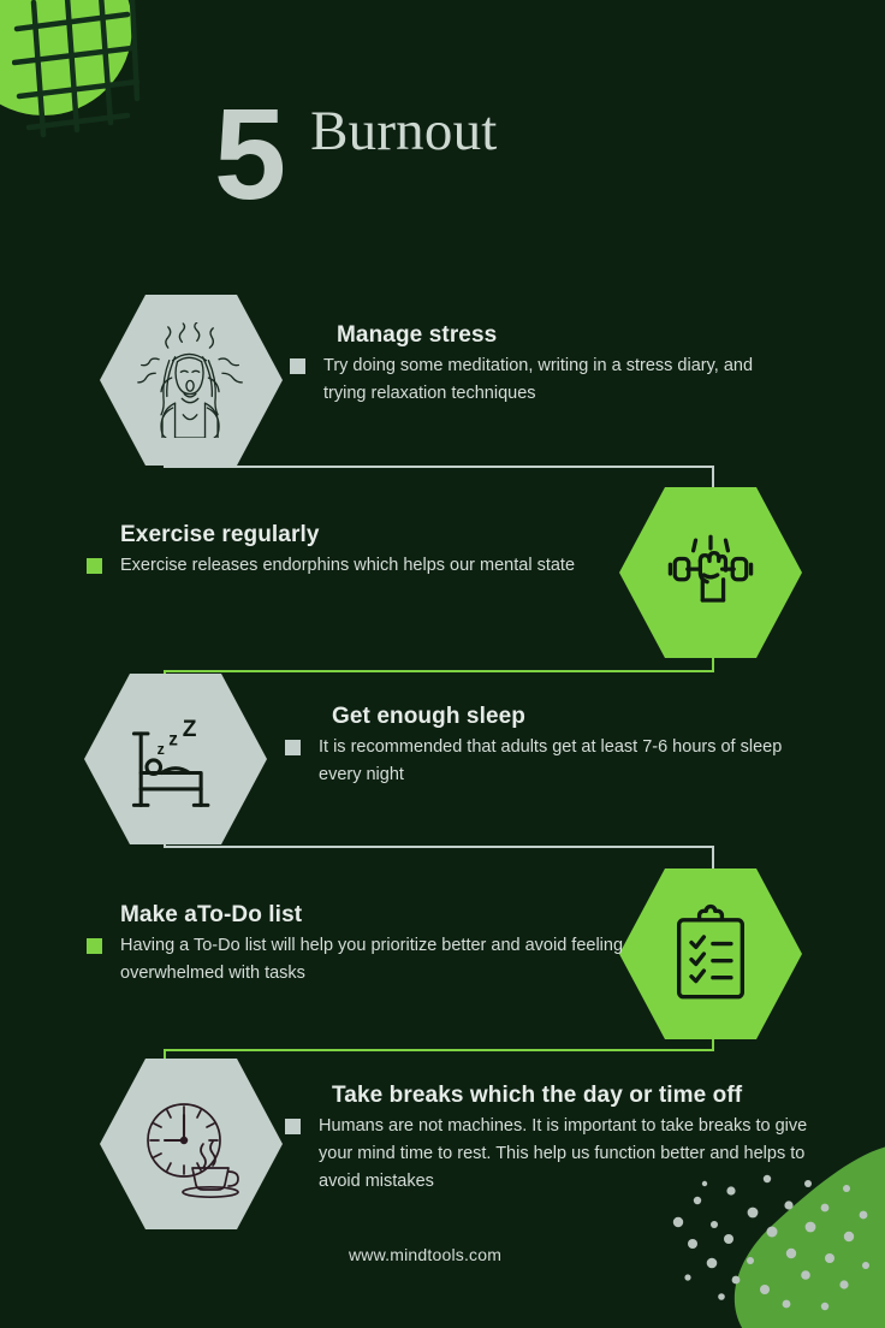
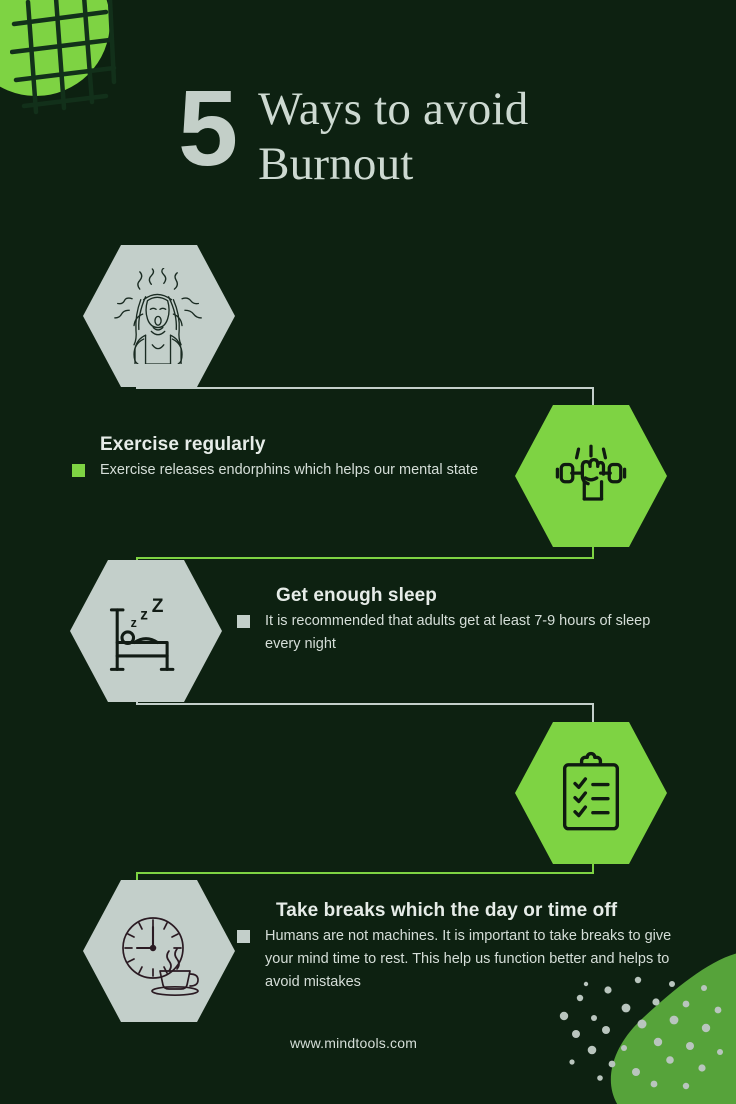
  5
+ Ways to avoid
  Burnout
- Manage stress
- Try doing some meditation, writing in a stress diary, and trying relaxation techniques
  Exercise regularly
  Exercise releases endorphins which helps our mental state
  z
  z
  Z
  Get enough sleep
- It is recommended that adults get at least 7-6 hours of sleep every night
+ It is recommended that adults get at least 7-9 hours of sleep every night
- Make aTo-Do list
- Having a To-Do list will help you prioritize better and avoid feeling overwhelmed with tasks
  Take breaks which the day or time off
  Humans are not machines. It is important to take breaks to give your mind time to rest. This help us function better and helps to avoid mistakes
  www.mindtools.com
